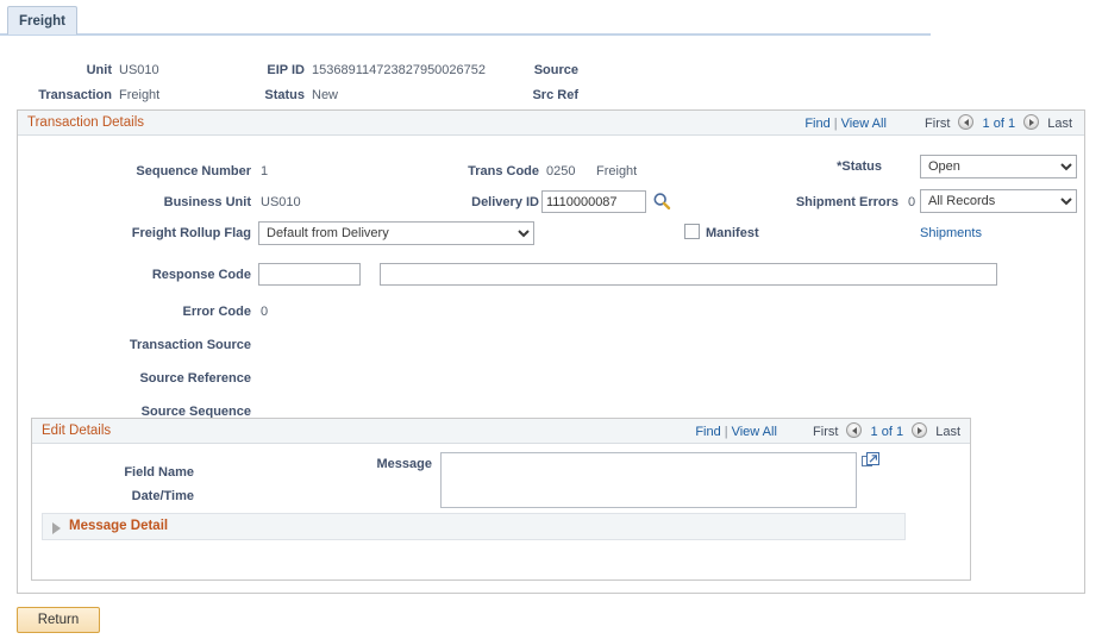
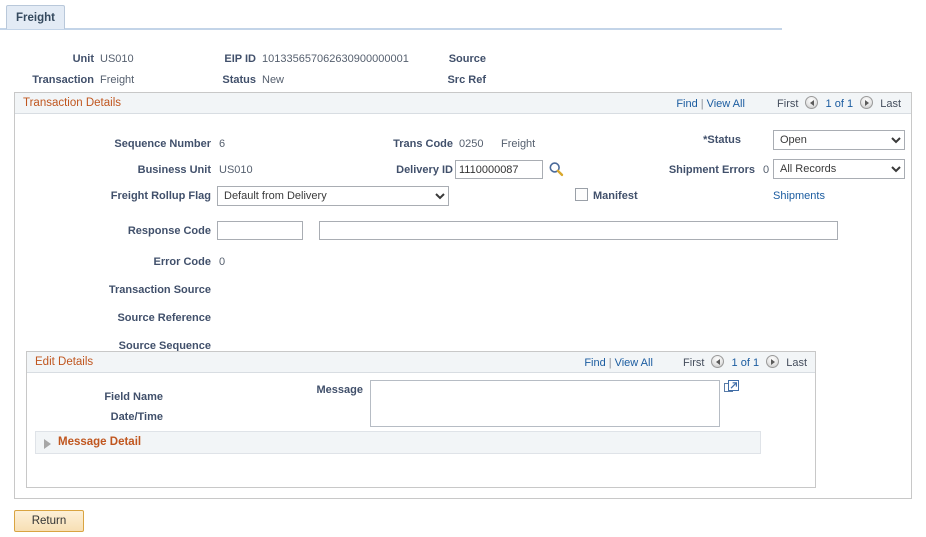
  Freight
  Unit
  US010
  EIP ID
- 153689114723827950026752
+ 101335657062630900000001
  Source
  Transaction
  Freight
  Status
  New
  Src Ref
  Transaction Details
  Find | View All First 1 of 1 Last
  Sequence Number
- 1
+ 6
  Business Unit
  US010
  Freight Rollup Flag
  Default from Delivery
  Response Code
  Error Code
  0
  Transaction Source
  Source Reference
  Source Sequence
  Trans Code
  0250
  Freight
  Delivery ID
  1110000087
  Manifest
  *Status
  Open
  Shipment Errors
  0
  All Records
  Shipments
  Edit Details
  Find | View All First 1 of 1 Last
  Field Name
  Date/Time
  Message
  Message Detail
  Return
